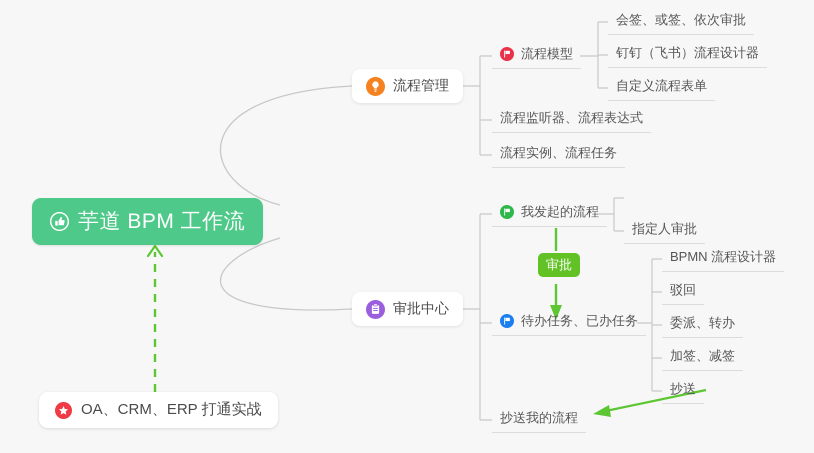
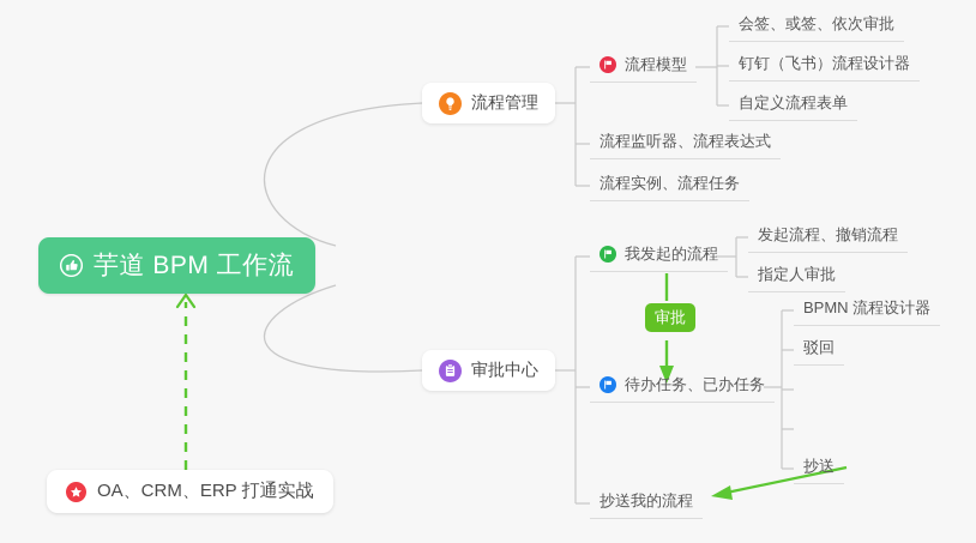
  芋道 BPM 工作流
  流程管理
  流程模型
  会签、或签、依次审批
  钉钉（飞书）流程设计器
  自定义流程表单
  流程监听器、流程表达式
  流程实例、流程任务
  审批中心
  我发起的流程
+ 发起流程、撤销流程
  指定人审批
  待办任务、已办任务
  BPMN 流程设计器
  驳回
- 委派、转办
- 加签、减签
  抄送
  抄送我的流程
  审批
  OA、CRM、ERP 打通实战
